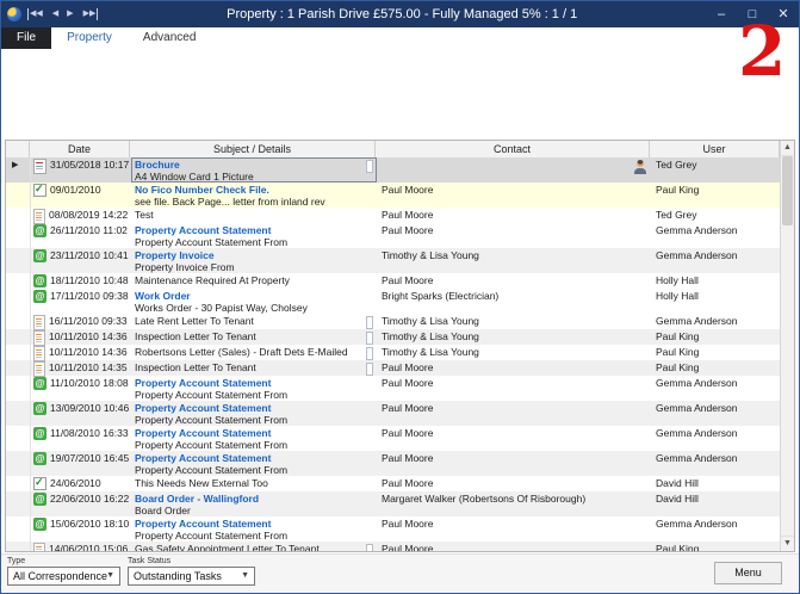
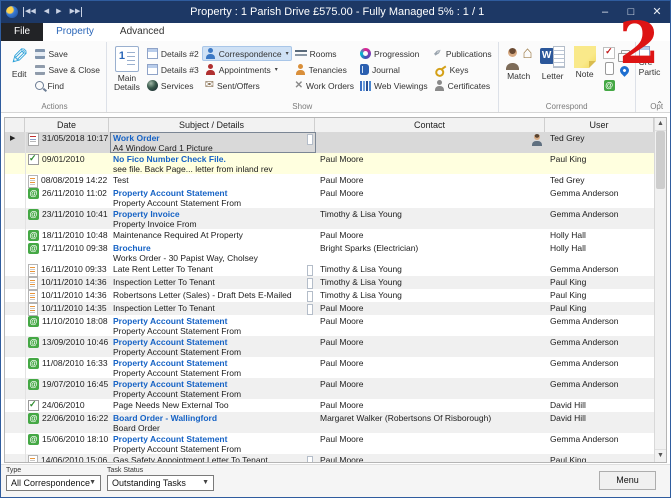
  Property : 1 Parish Drive £575.00 - Fully Managed 5% : 1 / 1
  –
  □
  ✕
  File
  Property
  Advanced
+ Edit
+ Save
+ Save & Close
+ Find
+ Actions
+ Main
+ Details
+ Details #2
+ Details #3
+ Services
+ Correspondence
+ Appointments
+ Sent/Offers
+ Rooms
+ Tenancies
+ Work Orders
+ Progression
+ Journal
+ Web Viewings
+ Publications
+ Keys
+ Certificates
+ Show
+ Match
+ W
+ Letter
+ Note
+ Correspond
+ Cre
+ Partic
+ Opt
+ ⌃
  2
  Date
  Subject / Details
  Contact
  User
  31/05/2018 10:17
- Brochure
+ Work Order
  A4 Window Card 1 Picture
  Ted Grey
  09/01/2010
  No Fico Number Check File.
  see file. Back Page... letter from inland rev
  Paul Moore
  Paul King
  08/08/2019 14:22
  Test
  Paul Moore
  Ted Grey
  26/11/2010 11:02
  Property Account Statement
  Property Account Statement From
  Paul Moore
  Gemma Anderson
  23/11/2010 10:41
  Property Invoice
  Property Invoice From
  Timothy & Lisa Young
  Gemma Anderson
  18/11/2010 10:48
  Maintenance Required At Property
  Paul Moore
  Holly Hall
  17/11/2010 09:38
- Work Order
+ Brochure
  Works Order - 30 Papist Way, Cholsey
  Bright Sparks (Electrician)
  Holly Hall
  16/11/2010 09:33
  Late Rent Letter To Tenant
  Timothy & Lisa Young
  Gemma Anderson
  10/11/2010 14:36
  Inspection Letter To Tenant
  Timothy & Lisa Young
  Paul King
  10/11/2010 14:36
  Robertsons Letter (Sales) - Draft Dets E-Mailed
  Timothy & Lisa Young
  Paul King
  10/11/2010 14:35
  Inspection Letter To Tenant
  Paul Moore
  Paul King
  11/10/2010 18:08
  Property Account Statement
  Property Account Statement From
  Paul Moore
  Gemma Anderson
  13/09/2010 10:46
  Property Account Statement
  Property Account Statement From
  Paul Moore
  Gemma Anderson
  11/08/2010 16:33
  Property Account Statement
  Property Account Statement From
  Paul Moore
  Gemma Anderson
  19/07/2010 16:45
  Property Account Statement
  Property Account Statement From
  Paul Moore
  Gemma Anderson
  24/06/2010
- This Needs New External Too
+ Page Needs New External Too
  Paul Moore
  David Hill
  22/06/2010 16:22
  Board Order - Wallingford
  Board Order
  Margaret Walker (Robertsons Of Risborough)
  David Hill
  15/06/2010 18:10
  Property Account Statement
  Property Account Statement From
  Paul Moore
  Gemma Anderson
  14/06/2010 15:06
  Gas Safety Appointment Letter To Tenant
  Paul Moore
  Paul King
  All Correspondence
  Outstanding Tasks
  Menu
